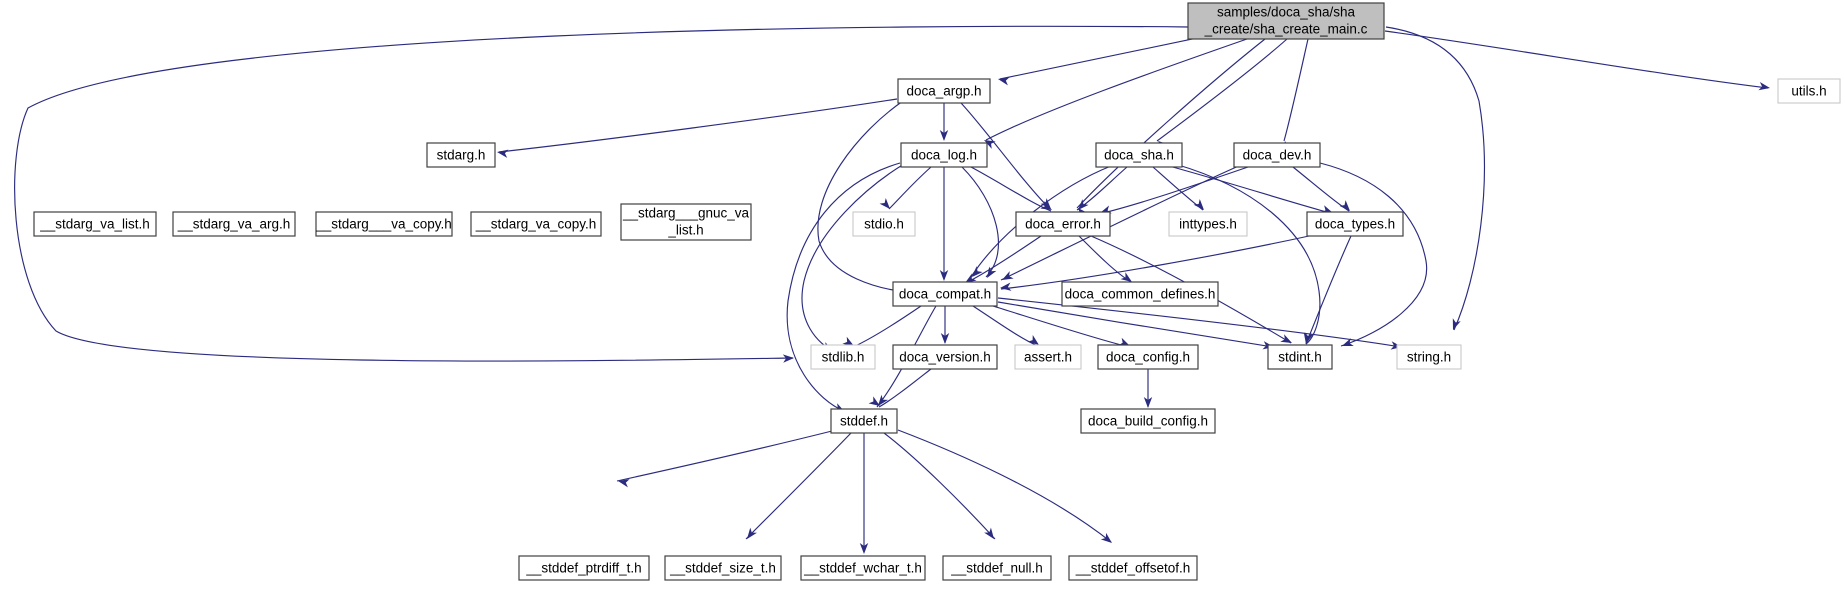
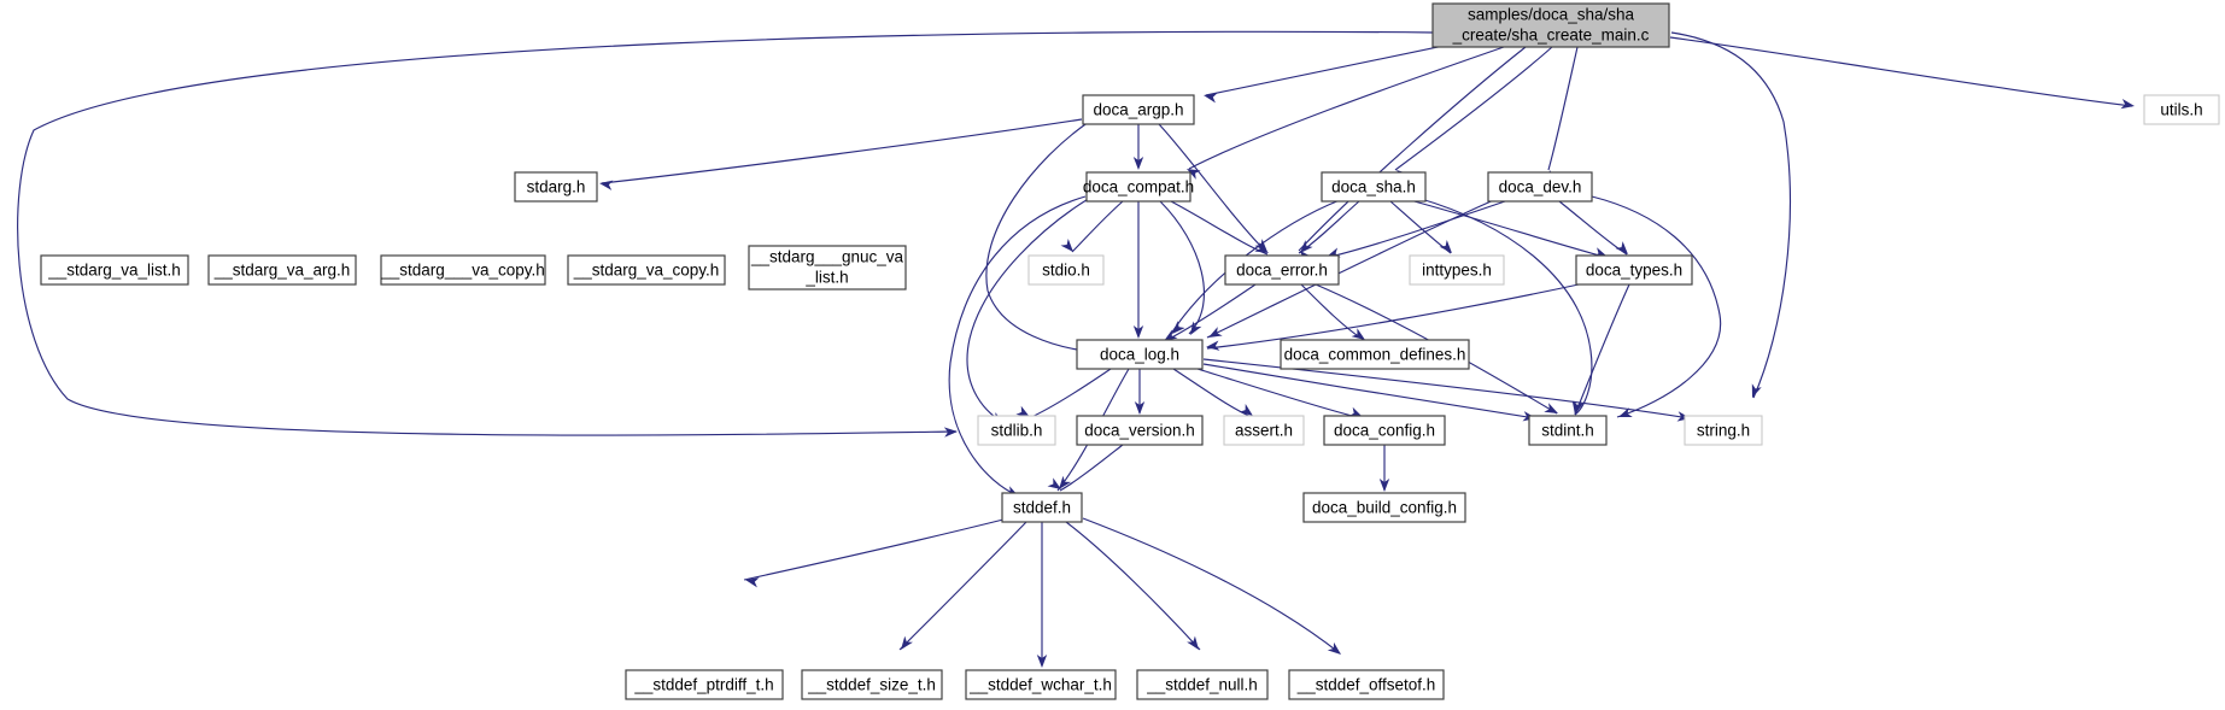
  samples/doca_sha/sha
  _create/sha_create_main.c
  utils.h
  doca_argp.h
  stdarg.h
- doca_log.h
+ doca_compat.h
  doca_sha.h
  doca_dev.h
  __stdarg_va_list.h
  __stdarg_va_arg.h
  __stdarg___va_copy.h
  __stdarg_va_copy.h
  __stdarg___gnuc_va
  _list.h
  stdio.h
  doca_error.h
  inttypes.h
  doca_types.h
- doca_compat.h
+ doca_log.h
  doca_common_defines.h
  stdlib.h
  doca_version.h
  assert.h
  doca_config.h
  stdint.h
  string.h
  doca_build_config.h
  stddef.h
  __stddef_ptrdiff_t.h
  __stddef_size_t.h
  __stddef_wchar_t.h
  __stddef_null.h
  __stddef_offsetof.h
